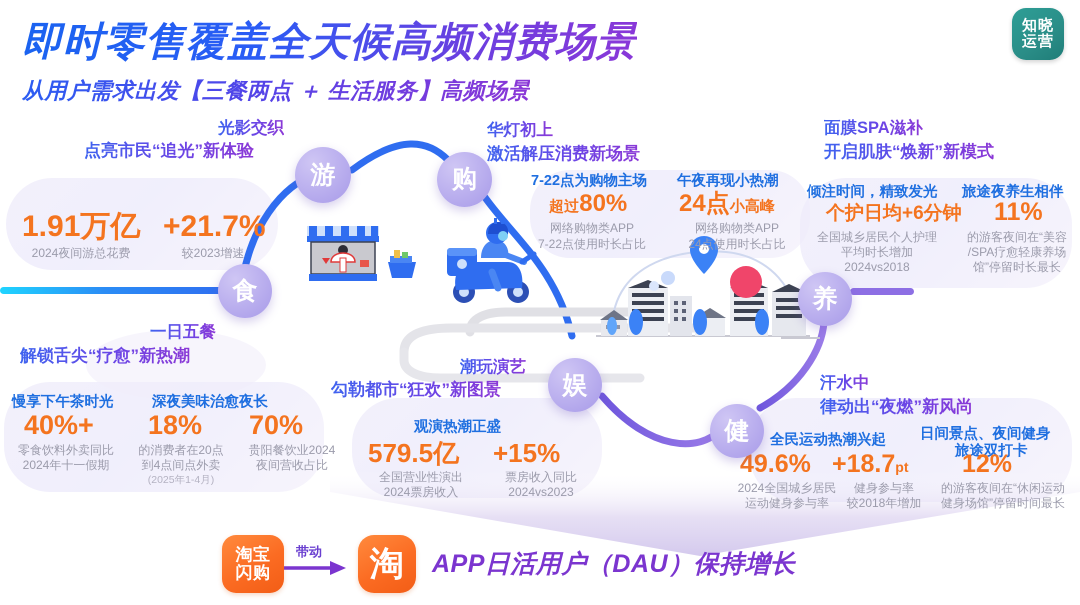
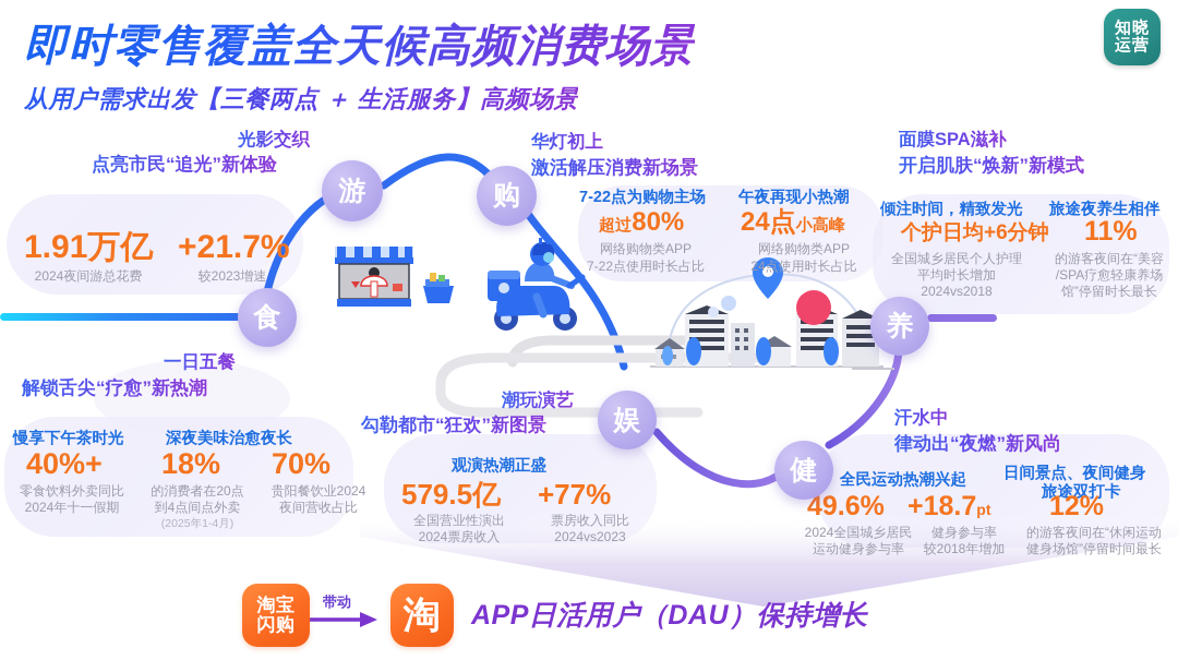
  即时零售覆盖全天候高频消费场景
  从用户需求出发【三餐两点 ＋ 生活服务】高频场景
  知晓
  运营
  游
  购
  食
  娱
  养
  健
  光影交织
  点亮市民“追光”新体验
  1.91万亿
  2024夜间游总花费
  +21.7%
  较2023增速
  华灯初上
  激活解压消费新场景
  7-22点为购物主场
  超过80%
  网络购物类APP
  7-22点使用时长占比
  午夜再现小热潮
  24点小高峰
  网络购物类APP
  24点使用时长占比
  面膜SPA滋补
  开启肌肤“焕新”新模式
  倾注时间，精致发光
  个护日均+6分钟
  全国城乡居民个人护理
  平均时长增加
  2024vs2018
  旅途夜养生相伴
  11%
  的游客夜间在“美容
  /SPA疗愈轻康养场
  馆”停留时长最长
  一日五餐
  解锁舌尖“疗愈”新热潮
  慢享下午茶时光
  深夜美味治愈夜长
  40%+
  零食饮料外卖同比
  2024年十一假期
  18%
  的消费者在20点
  到4点间点外卖
  (2025年1-4月)
  70%
  贵阳餐饮业2024
  夜间营收占比
  潮玩演艺
  勾勒都市“狂欢”新图景
  观演热潮正盛
  579.5亿
  全国营业性演出
  2024票房收入
- +15%
+ +77%
  票房收入同比
  2024vs2023
  汗水中
  律动出“夜燃”新风尚
  全民运动热潮兴起
  日间景点、夜间健身
  旅途双打卡
  49.6%
  2024全国城乡居民
  运动健身参与率
  +18.7pt
  健身参与率
  较2018年增加
  12%
  的游客夜间在“休闲运动
  健身场馆”停留时间最长
  淘宝
  闪购
  带动
  淘
  APP日活用户（DAU）保持增长
